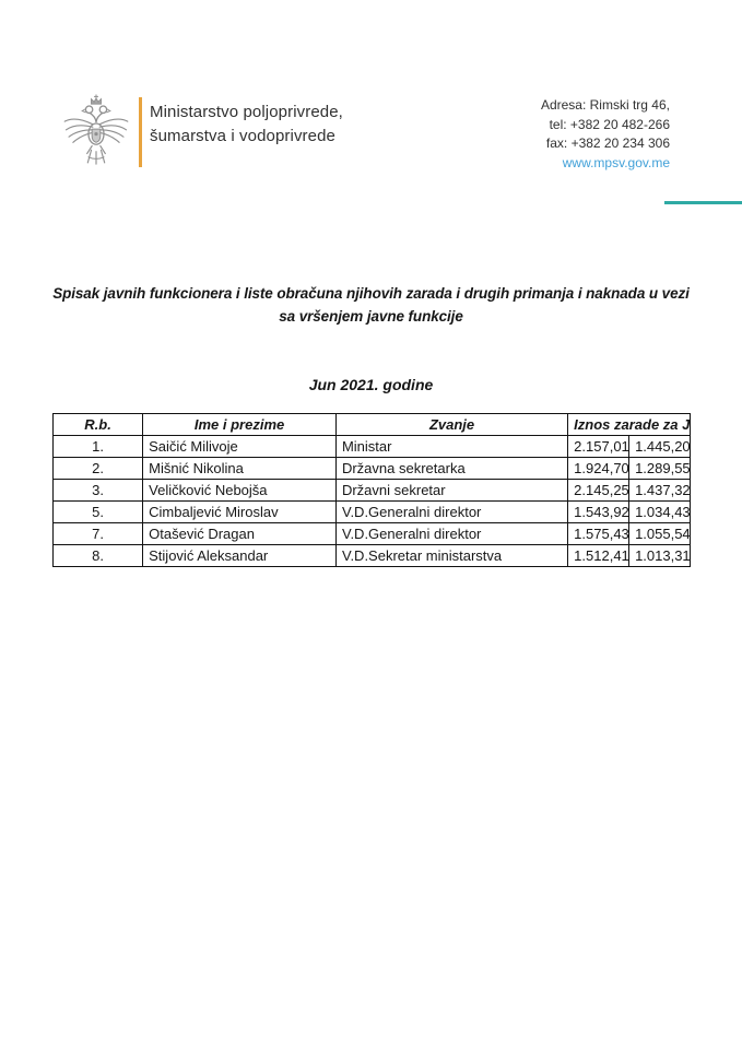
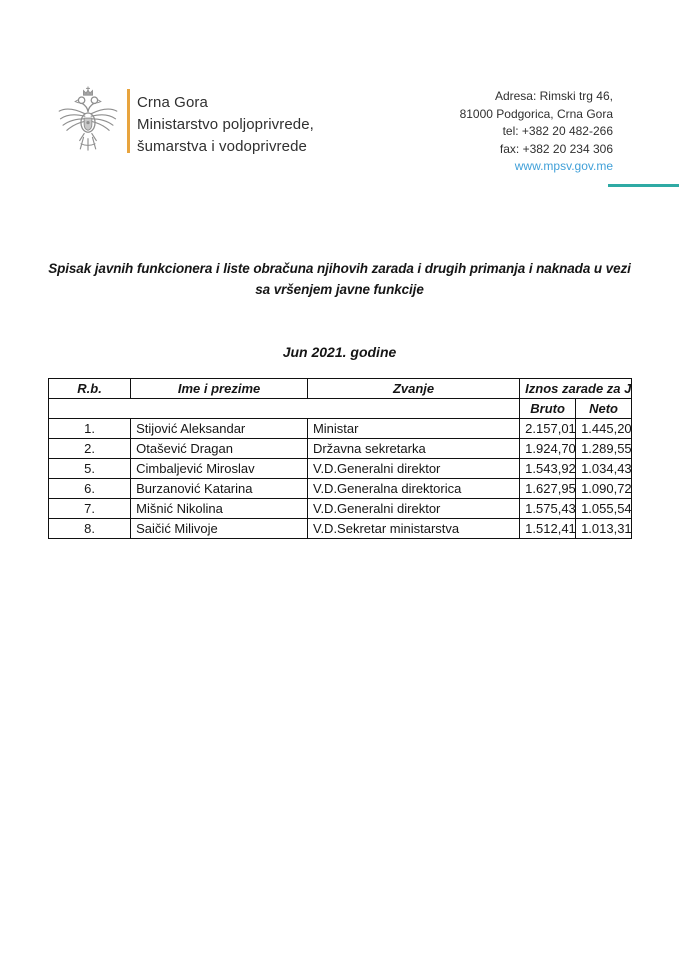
+ Crna Gora
  Ministarstvo poljoprivrede,
  šumarstva i vodoprivrede
  Adresa: Rimski trg 46,
+ 81000 Podgorica, Crna Gora
  tel: +382 20 482-266
  fax: +382 20 234 306
  www.mpsv.gov.me
  Spisak javnih funkcionera i liste obračuna njihovih zarada i drugih primanja i naknada u vezi
  sa vršenjem javne funkcije
  Jun 2021. godine
  R.b.	Ime i prezime	Zvanje	Iznos zarade za J
+ 	Bruto	Neto
- 1.	Saičić Milivoje	Ministar	2.157,01	1.445,20
+ 1.	Stijović Aleksandar	Ministar	2.157,01	1.445,20
- 2.	Mišnić Nikolina	Državna sekretarka	1.924,70	1.289,55
+ 2.	Otašević Dragan	Državna sekretarka	1.924,70	1.289,55
- 3.	Veličković Nebojša	Državni sekretar	2.145,25	1.437,32
  5.	Cimbaljević Miroslav	V.D.Generalni direktor	1.543,92	1.034,43
+ 6.	Burzanović Katarina	V.D.Generalna direktorica	1.627,95	1.090,72
- 7.	Otašević Dragan	V.D.Generalni direktor	1.575,43	1.055,54
+ 7.	Mišnić Nikolina	V.D.Generalni direktor	1.575,43	1.055,54
- 8.	Stijović Aleksandar	V.D.Sekretar ministarstva	1.512,41	1.013,31
+ 8.	Saičić Milivoje	V.D.Sekretar ministarstva	1.512,41	1.013,31
